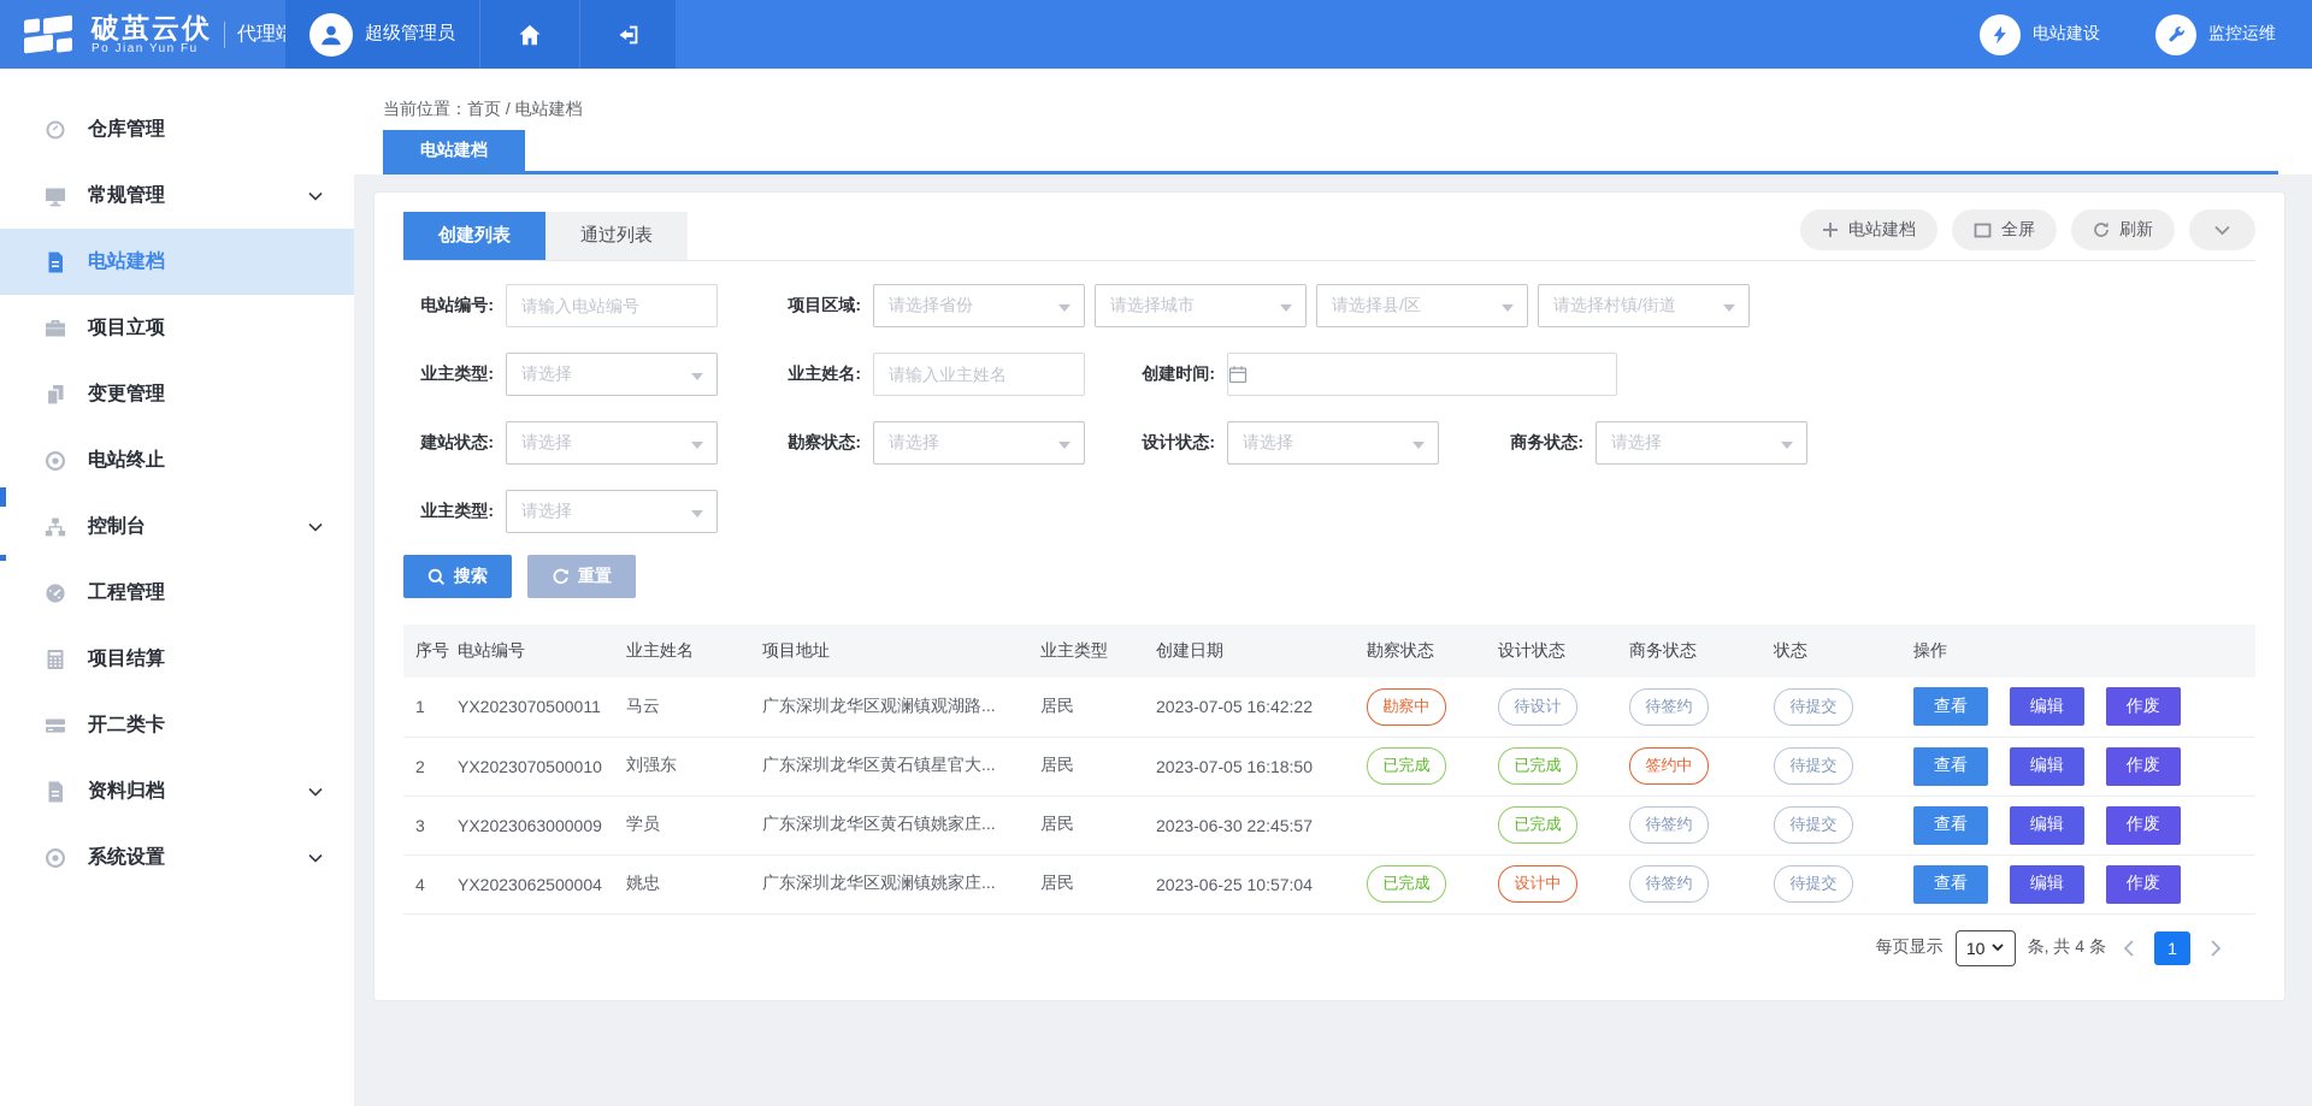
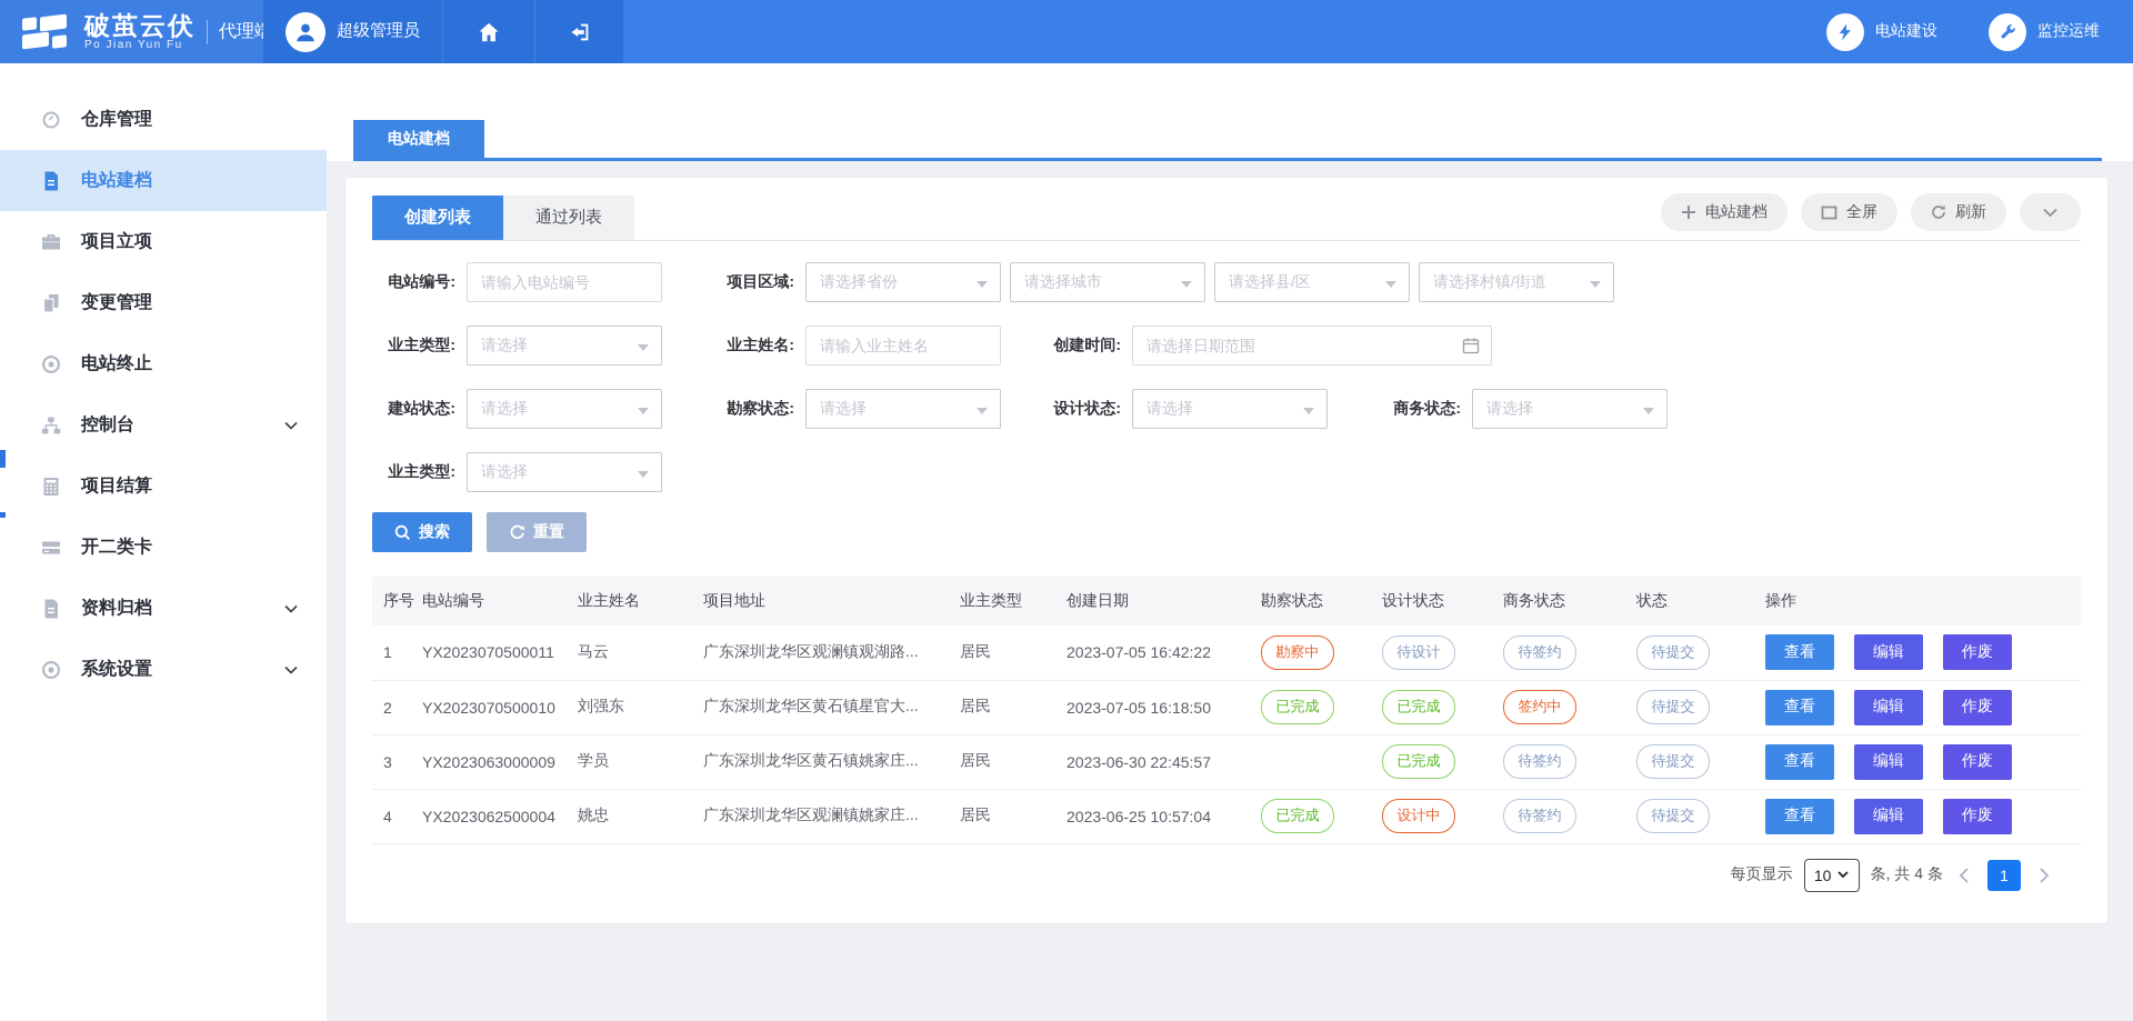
  破茧云伏
  Po Jian Yun Fu
  超级管理员
  电站建设
  监控运维
  仓库管理
- 常规管理
  电站建档
  项目立项
  变更管理
  电站终止
  控制台
- 工程管理
  项目结算
  开二类卡
  资料归档
  系统设置
- 当前位置：首页 / 电站建档
  电站建档
  创建列表
  通过列表
  电站建档
  全屏
  刷新
  电站编号:
  请输入电站编号
  项目区域:
  请选择省份
  请选择城市
  请选择县/区
  请选择村镇/街道
  业主类型:
  请选择
  业主姓名:
  请输入业主姓名
  创建时间:
+ 请选择日期范围
  建站状态:
  请选择
  勘察状态:
  请选择
  设计状态:
  请选择
  商务状态:
  请选择
  业主类型:
  请选择
  搜索
  重置
  序号	电站编号	业主姓名	项目地址	业主类型	创建日期	勘察状态	设计状态	商务状态	状态	操作
  1	YX2023070500011	马云	广东深圳龙华区观澜镇观湖路...	居民	2023-07-05 16:42:22	勘察中	待设计	待签约	待提交	查看 编辑 作废
  2	YX2023070500010	刘强东	广东深圳龙华区黄石镇星官大...	居民	2023-07-05 16:18:50	已完成	已完成	签约中	待提交	查看 编辑 作废
  3	YX2023063000009	学员	广东深圳龙华区黄石镇姚家庄...	居民	2023-06-30 22:45:57		已完成	待签约	待提交	查看 编辑 作废
  4	YX2023062500004	姚忠	广东深圳龙华区观澜镇姚家庄...	居民	2023-06-25 10:57:04	已完成	设计中	待签约	待提交	查看 编辑 作废
  每页显示
  10
  条, 共 4 条
  1
